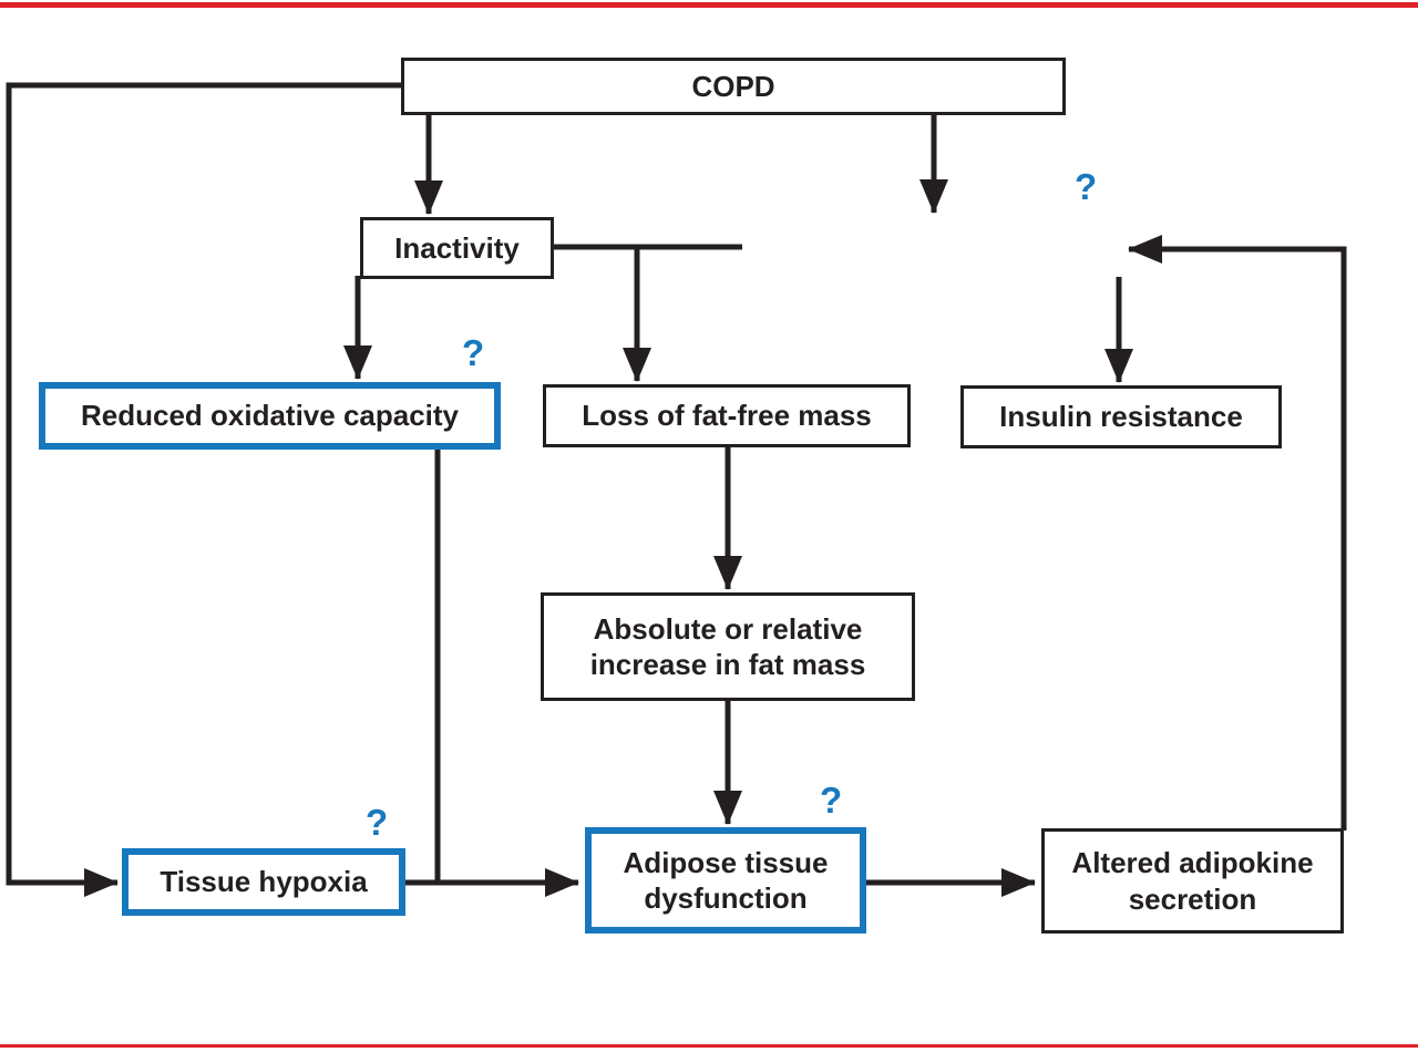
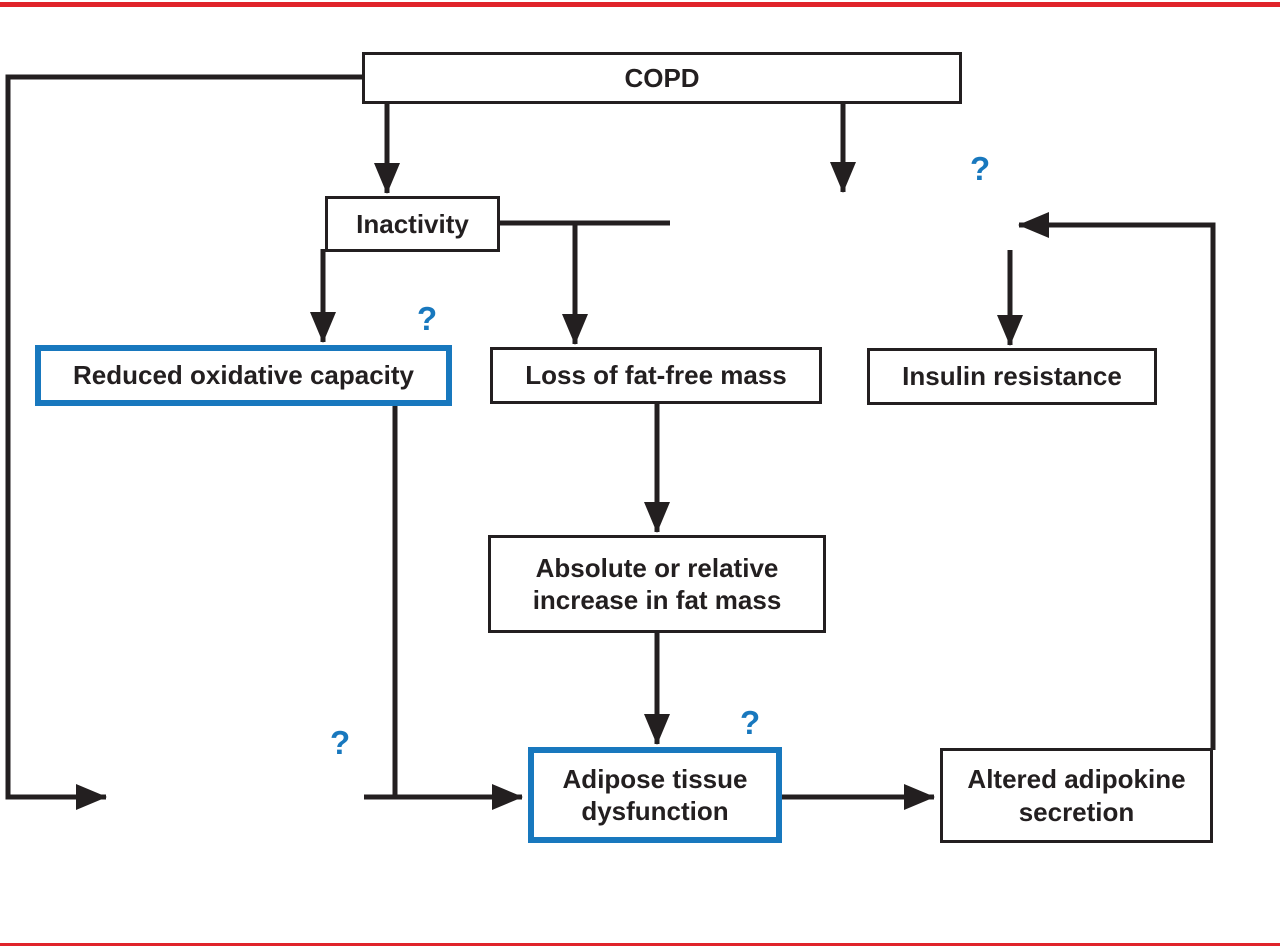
  COPD
  Inactivity
  Reduced oxidative capacity
  Loss of fat-free mass
  Insulin resistance
  Absolute or relative
  increase in fat mass
- Tissue hypoxia
  Adipose tissue
  dysfunction
  Altered adipokine
  secretion
  ?
  ?
  ?
  ?
